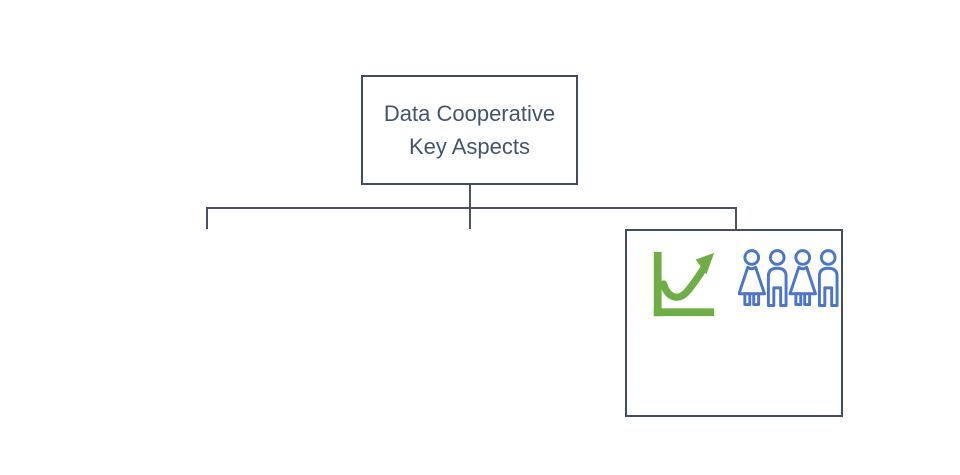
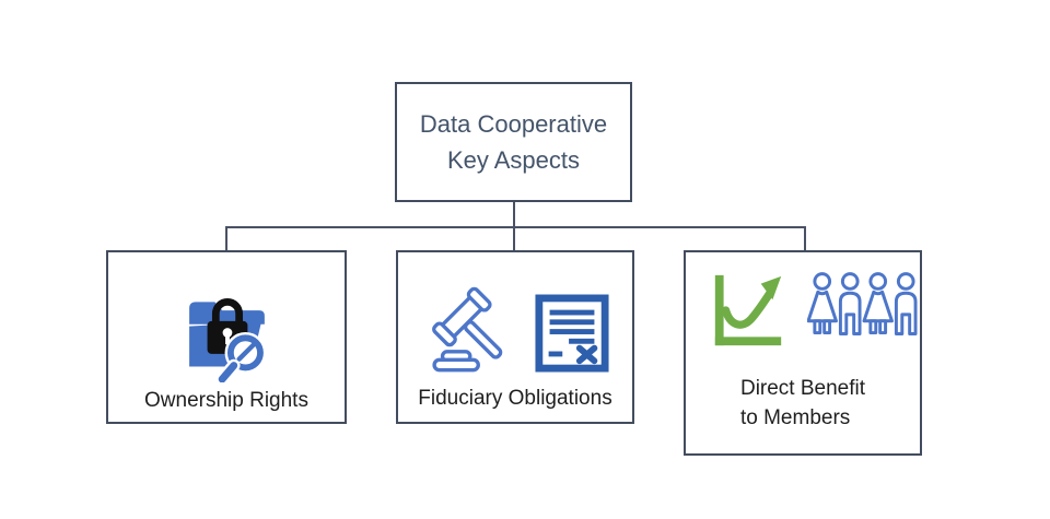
  Data Cooperative
  Key Aspects
+ Ownership Rights
+ Fiduciary Obligations
+ Direct Benefit
+ to Members
